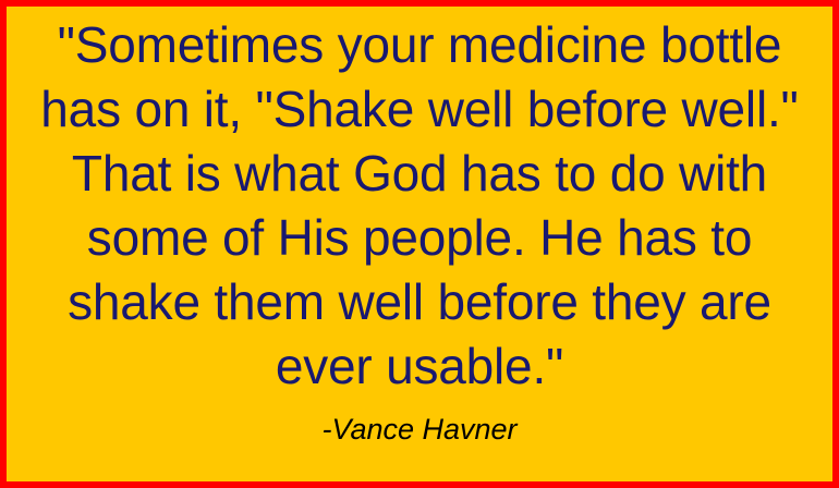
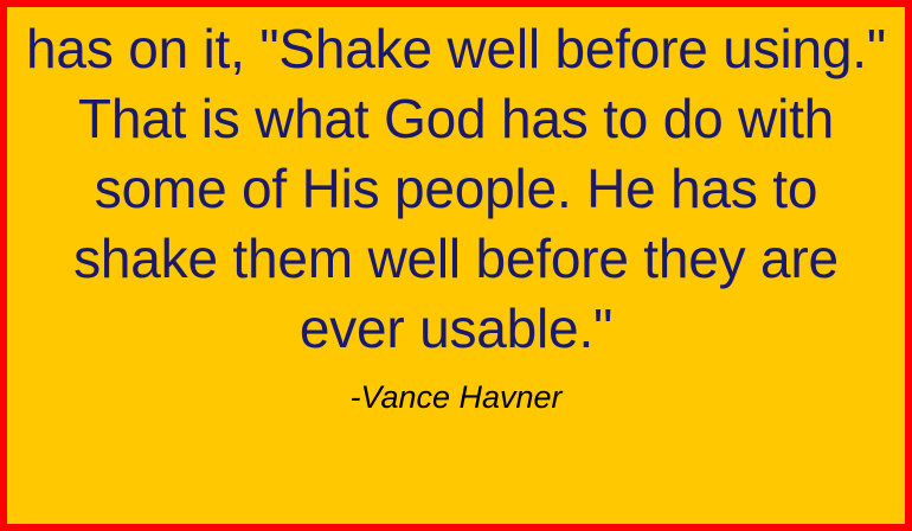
- "Sometimes your medicine bottle
- has on it, "Shake well before well."
+ has on it, "Shake well before using."
  That is what God has to do with
  some of His people. He has to
  shake them well before they are
  ever usable."
  -Vance Havner
